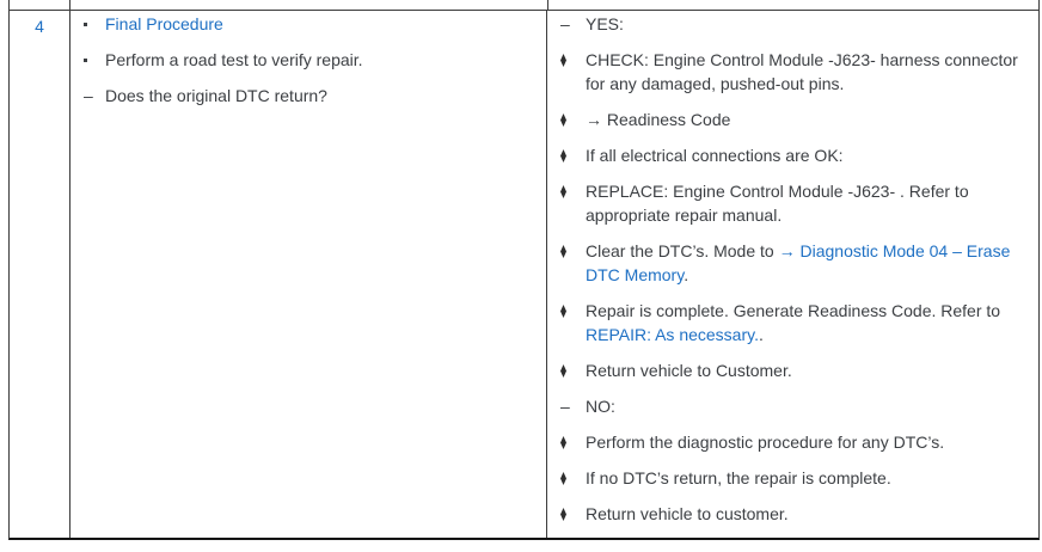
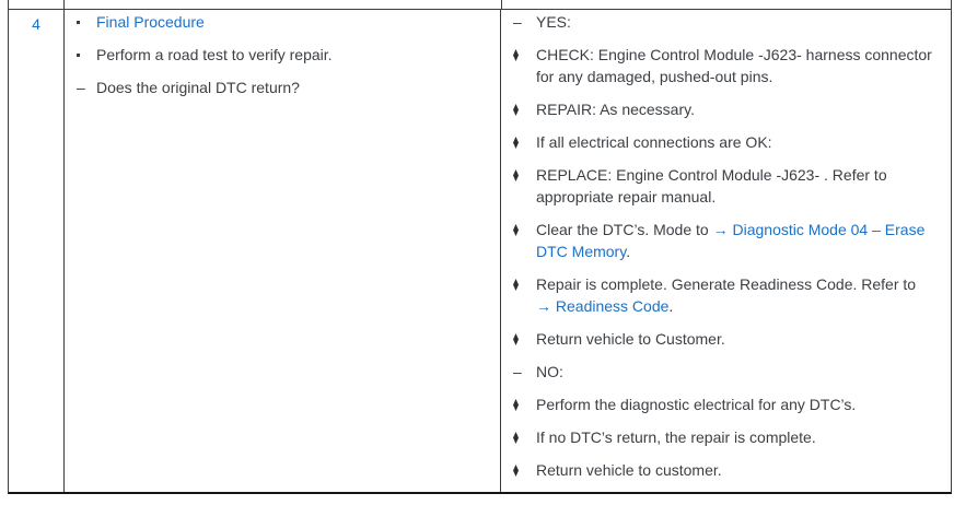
  4
  Final Procedure
  Perform a road test to verify repair.
  –
  Does the original DTC return?
  –
  YES:
  CHECK: Engine Control Module -J623- harness connector
  for any damaged, pushed-out pins.
- → Readiness Code
+ REPAIR: As necessary.
  If all electrical connections are OK:
  REPLACE: Engine Control Module -J623- . Refer to
  appropriate repair manual.
  Clear the DTC’s. Mode to → Diagnostic Mode 04 – Erase
  DTC Memory.
  Repair is complete. Generate Readiness Code. Refer to
- REPAIR: As necessary..
+ → Readiness Code.
  Return vehicle to Customer.
  –
  NO:
- Perform the diagnostic procedure for any DTC’s.
+ Perform the diagnostic electrical for any DTC’s.
  If no DTC’s return, the repair is complete.
  Return vehicle to customer.
